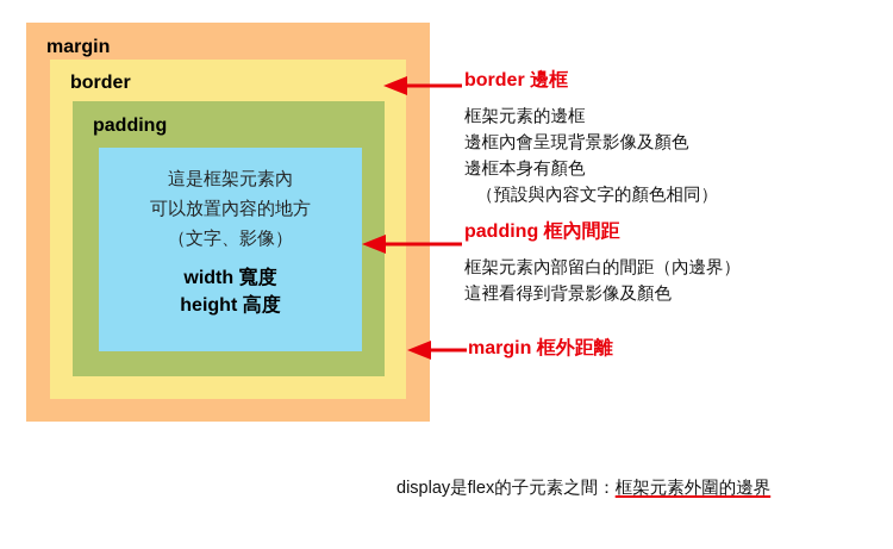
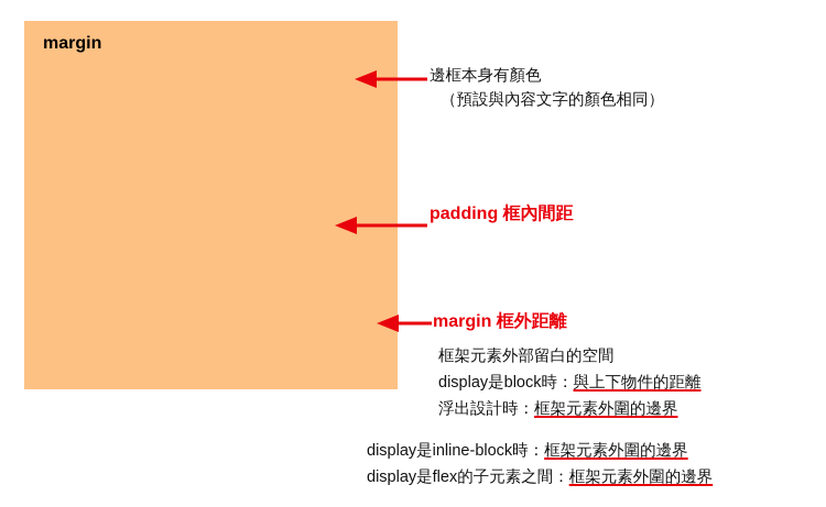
  margin
- border
- padding
- 這是框架元素內
- 可以放置內容的地方
- （文字、影像）
- width 寬度
- height 高度
- border 邊框
- 框架元素的邊框
- 邊框內會呈現背景影像及顏色
  邊框本身有顏色
  （預設與內容文字的顏色相同）
  padding 框內間距
- 框架元素內部留白的間距（內邊界）
- 這裡看得到背景影像及顏色
  margin 框外距離
+ 框架元素外部留白的空間
+ display是block時：與上下物件的距離
+ 浮出設計時：框架元素外圍的邊界
+ display是inline-block時：框架元素外圍的邊界
  display是flex的子元素之間：框架元素外圍的邊界
